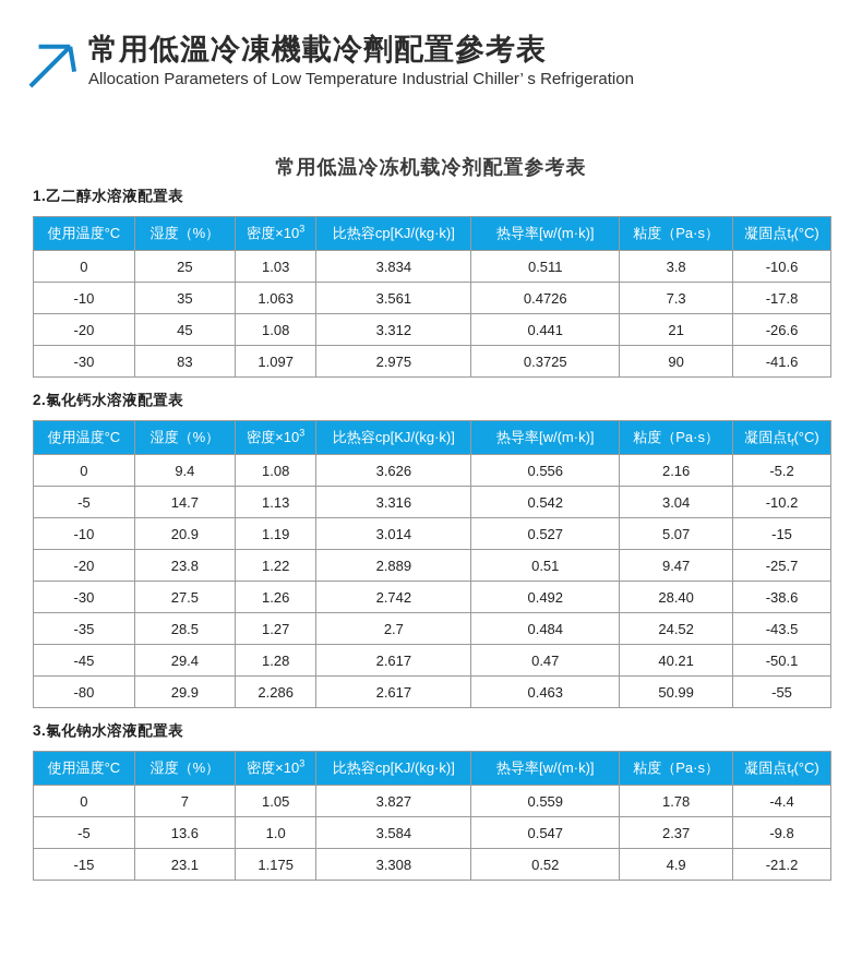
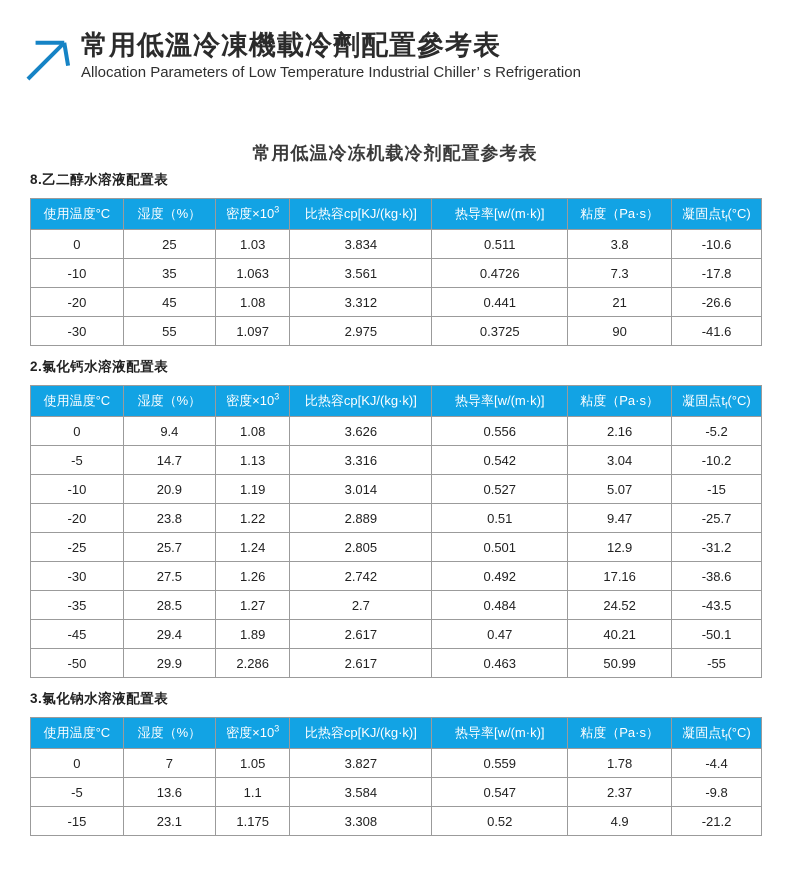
  常用低溫冷凍機載冷劑配置參考表
  Allocation Parameters of Low Temperature Industrial Chiller’ s Refrigeration
  常用低温冷冻机载冷剂配置参考表
- 1.乙二醇水溶液配置表
+ 8.乙二醇水溶液配置表
  使用温度°C	湿度（%）	密度×103	比热容cp[KJ/(kg·k)]	热导率[w/(m·k)]	粘度（Pa·s）	凝固点tf(°C)
  0	25	1.03	3.834	0.511	3.8	-10.6
  -10	35	1.063	3.561	0.4726	7.3	-17.8
  -20	45	1.08	3.312	0.441	21	-26.6
- -30	83	1.097	2.975	0.3725	90	-41.6
+ -30	55	1.097	2.975	0.3725	90	-41.6
  2.氯化钙水溶液配置表
  使用温度°C	湿度（%）	密度×103	比热容cp[KJ/(kg·k)]	热导率[w/(m·k)]	粘度（Pa·s）	凝固点tf(°C)
  0	9.4	1.08	3.626	0.556	2.16	-5.2
  -5	14.7	1.13	3.316	0.542	3.04	-10.2
  -10	20.9	1.19	3.014	0.527	5.07	-15
  -20	23.8	1.22	2.889	0.51	9.47	-25.7
+ -25	25.7	1.24	2.805	0.501	12.9	-31.2
- -30	27.5	1.26	2.742	0.492	28.40	-38.6
+ -30	27.5	1.26	2.742	0.492	17.16	-38.6
  -35	28.5	1.27	2.7	0.484	24.52	-43.5
- -45	29.4	1.28	2.617	0.47	40.21	-50.1
+ -45	29.4	1.89	2.617	0.47	40.21	-50.1
- -80	29.9	2.286	2.617	0.463	50.99	-55
+ -50	29.9	2.286	2.617	0.463	50.99	-55
  3.氯化钠水溶液配置表
  使用温度°C	湿度（%）	密度×103	比热容cp[KJ/(kg·k)]	热导率[w/(m·k)]	粘度（Pa·s）	凝固点tf(°C)
  0	7	1.05	3.827	0.559	1.78	-4.4
- -5	13.6	1.0	3.584	0.547	2.37	-9.8
+ -5	13.6	1.1	3.584	0.547	2.37	-9.8
  -15	23.1	1.175	3.308	0.52	4.9	-21.2
